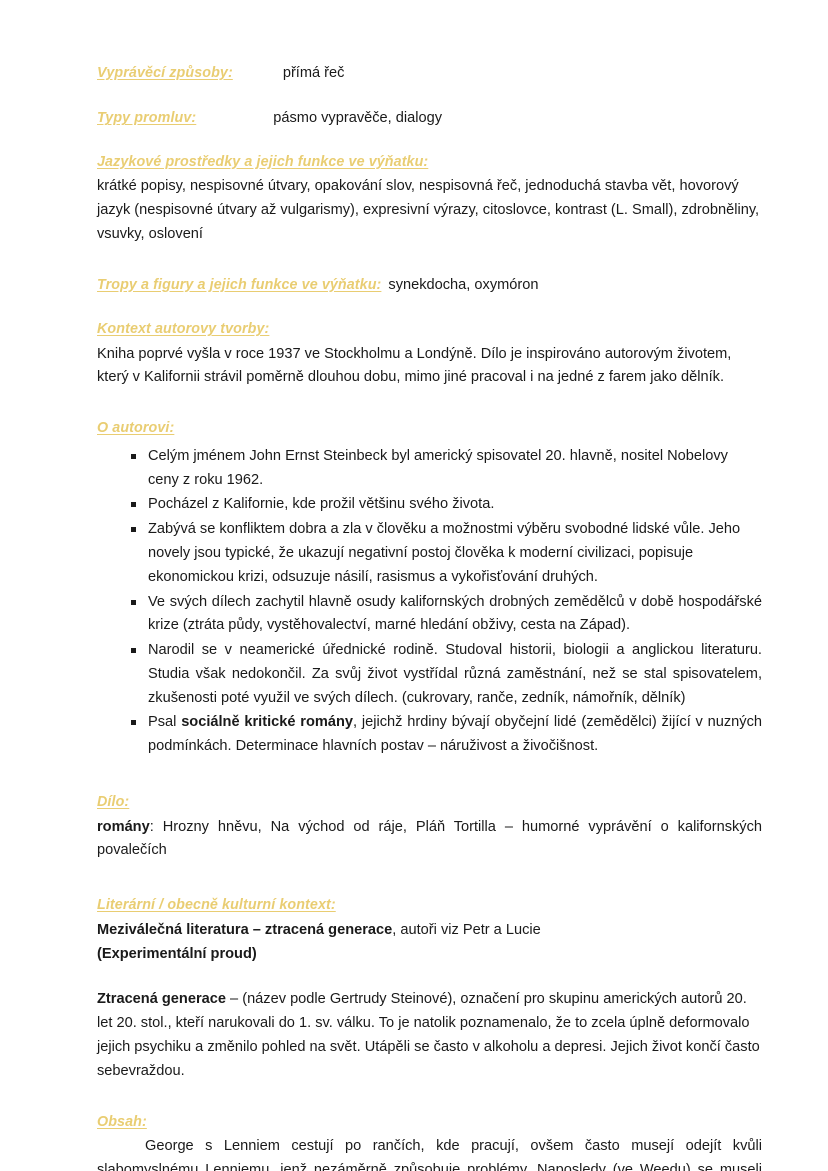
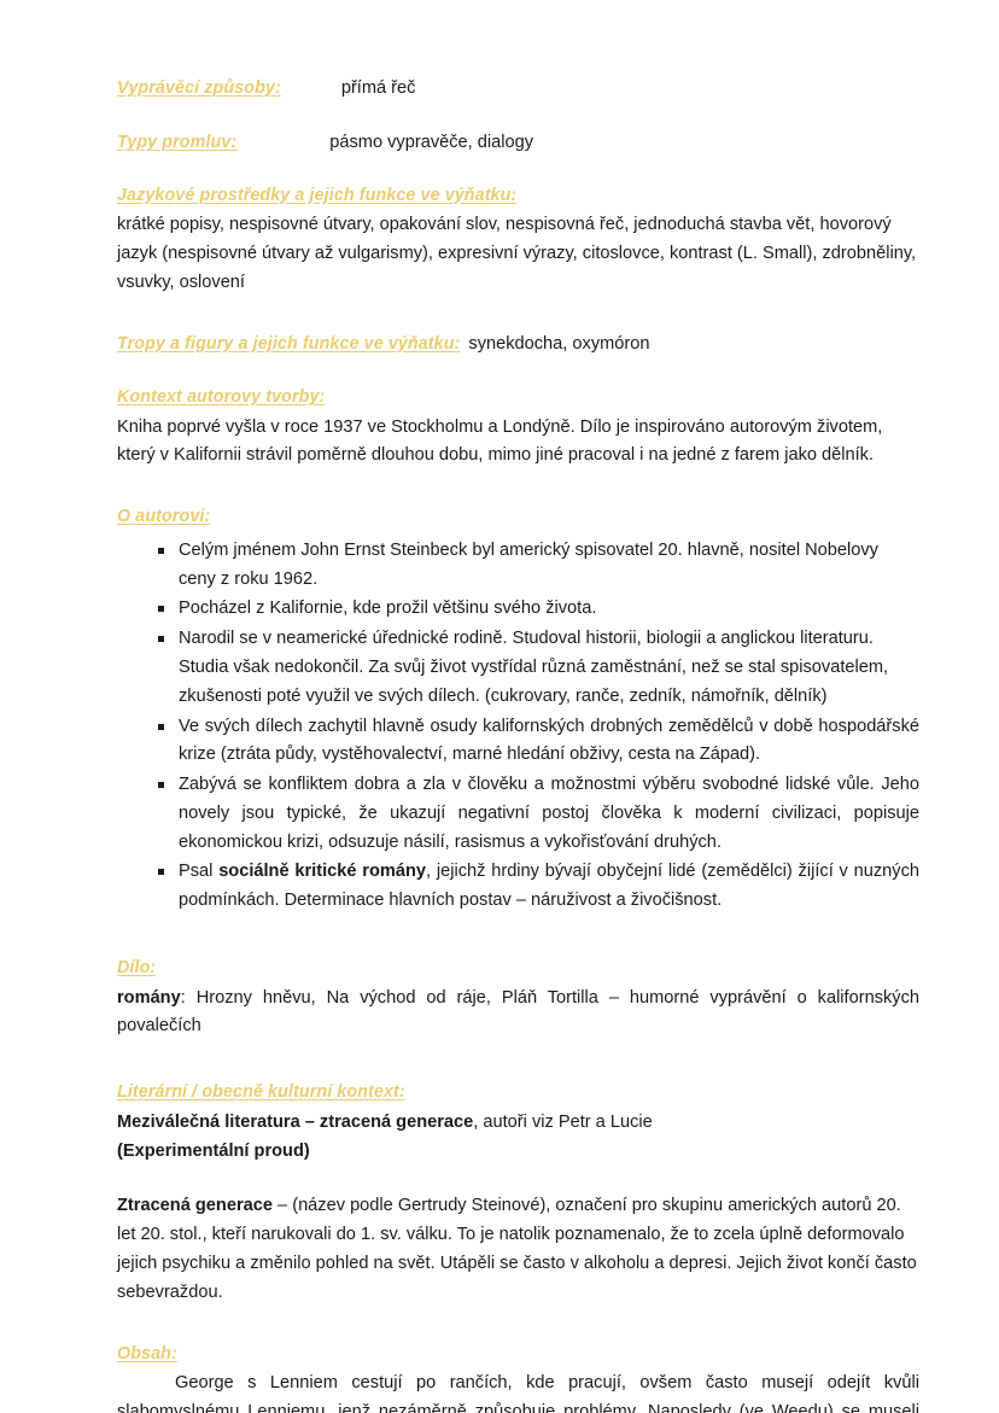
  Vyprávěcí způsoby: přímá řeč
  Typy promluv: pásmo vypravěče, dialogy
  Jazykové prostředky a jejich funkce ve výňatku:
  krátké popisy, nespisovné útvary, opakování slov, nespisovná řeč, jednoduchá stavba vět, hovorový jazyk (nespisovné útvary až vulgarismy), expresivní výrazy, citoslovce, kontrast (L. Small), zdrobněliny, vsuvky, oslovení
  Tropy a figury a jejich funkce ve výňatku: synekdocha, oxymóron
  Kontext autorovy tvorby:
  Kniha poprvé vyšla v roce 1937 ve Stockholmu a Londýně. Dílo je inspirováno autorovým životem, který v Kalifornii strávil poměrně dlouhou dobu, mimo jiné pracoval i na jedné z farem jako dělník.
  O autorovi:
  Celým jménem John Ernst Steinbeck byl americký spisovatel 20. hlavně, nositel Nobelovy ceny z roku 1962.
  Pocházel z Kalifornie, kde prožil většinu svého života.
- Zabývá se konfliktem dobra a zla v člověku a možnostmi výběru svobodné lidské vůle. Jeho novely jsou typické, že ukazují negativní postoj člověka k moderní civilizaci, popisuje ekonomickou krizi, odsuzuje násilí, rasismus a vykořisťování druhých.
+ Narodil se v neamerické úřednické rodině. Studoval historii, biologii a anglickou literaturu. Studia však nedokončil. Za svůj život vystřídal různá zaměstnání, než se stal spisovatelem, zkušenosti poté využil ve svých dílech. (cukrovary, ranče, zedník, námořník, dělník)
  Ve svých dílech zachytil hlavně osudy kalifornských drobných zemědělců v době hospodářské krize (ztráta půdy, vystěhovalectví, marné hledání obživy, cesta na Západ).
- Narodil se v neamerické úřednické rodině. Studoval historii, biologii a anglickou literaturu. Studia však nedokončil. Za svůj život vystřídal různá zaměstnání, než se stal spisovatelem, zkušenosti poté využil ve svých dílech. (cukrovary, ranče, zedník, námořník, dělník)
+ Zabývá se konfliktem dobra a zla v člověku a možnostmi výběru svobodné lidské vůle. Jeho novely jsou typické, že ukazují negativní postoj člověka k moderní civilizaci, popisuje ekonomickou krizi, odsuzuje násilí, rasismus a vykořisťování druhých.
  Psal sociálně kritické romány, jejichž hrdiny bývají obyčejní lidé (zemědělci) žijící v nuzných podmínkách. Determinace hlavních postav – náruživost a živočišnost.
  Dílo:
  romány: Hrozny hněvu, Na východ od ráje, Pláň Tortilla – humorné vyprávění o kalifornských povalečích
  Literární / obecně kulturní kontext:
  Meziválečná literatura – ztracená generace, autoři viz Petr a Lucie
  (Experimentální proud)
  Ztracená generace – (název podle Gertrudy Steinové), označení pro skupinu amerických autorů 20. let 20. stol., kteří narukovali do 1. sv. válku. To je natolik poznamenalo, že to zcela úplně deformovalo jejich psychiku a změnilo pohled na svět. Utápěli se často v alkoholu a depresi. Jejich život končí často sebevraždou.
  Obsah:
